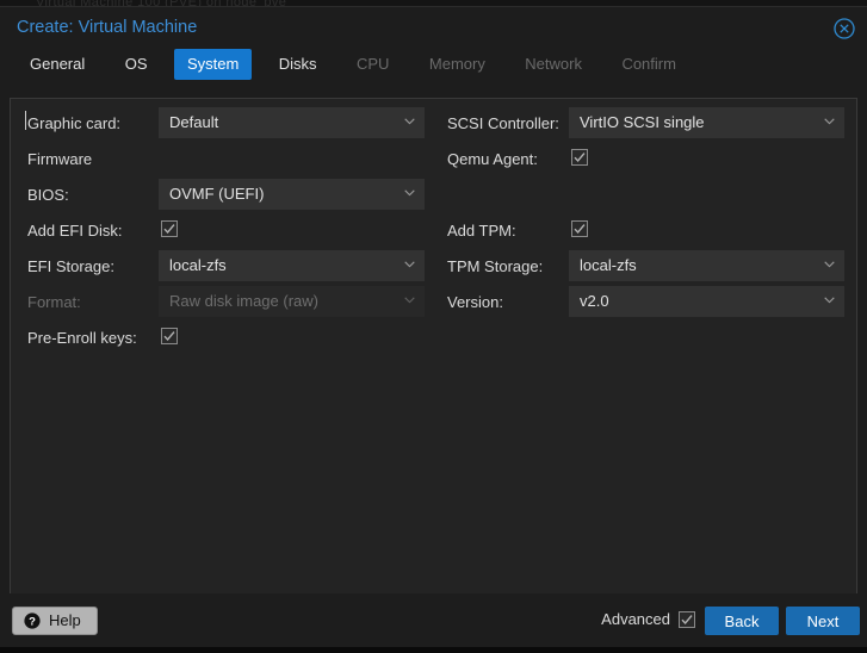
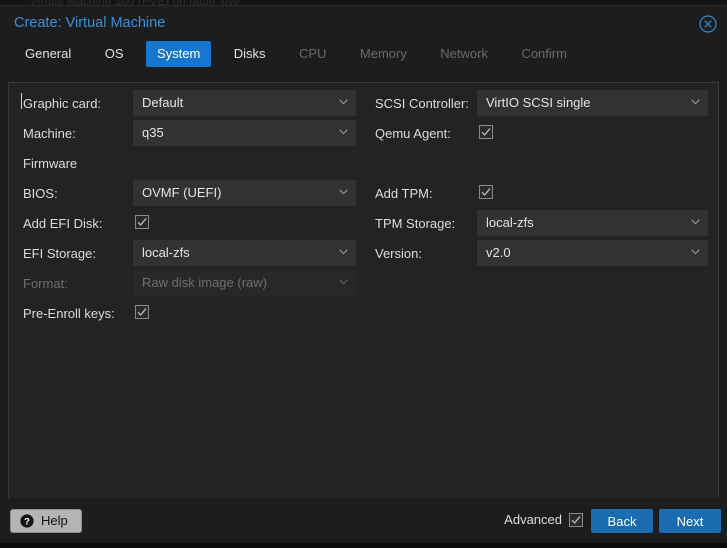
  Virtual Machine 100 (PVE) on node 'pve'
  Create: Virtual Machine
  General OS System Disks CPU Memory Network Confirm
  Graphic card:
  Default
+ Machine:
+ q35
  Firmware
  BIOS:
  OVMF (UEFI)
  Add EFI Disk:
  EFI Storage:
  local-zfs
  Format:
  Raw disk image (raw)
  Pre-Enroll keys:
  SCSI Controller:
  VirtIO SCSI single
  Qemu Agent:
  Add TPM:
  TPM Storage:
  local-zfs
  Version:
  v2.0
  ?
  Help
  Advanced
  Back
  Next
